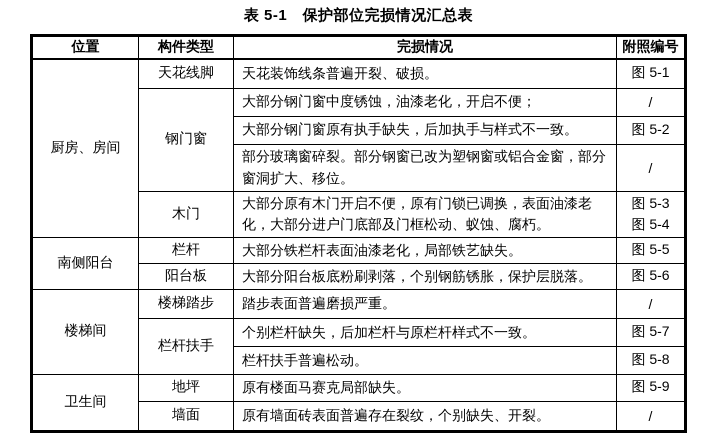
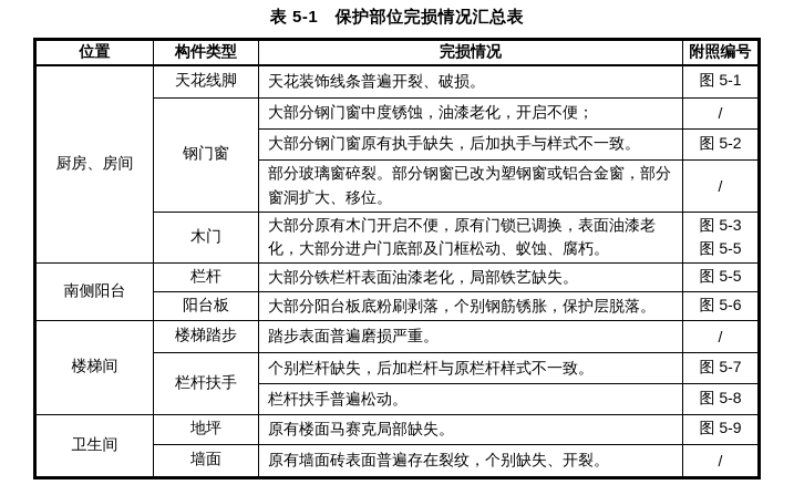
  表 5-1 保护部位完损情况汇总表
  位置	构件类型	完损情况	附照编号
  厨房、房间	天花线脚	天花装饰线条普遍开裂、破损。	图 5-1
  钢门窗	大部分钢门窗中度锈蚀，油漆老化，开启不便；	/
  大部分钢门窗原有执手缺失，后加执手与样式不一致。	图 5-2
  部分玻璃窗碎裂。部分钢窗已改为塑钢窗或铝合金窗，部分窗洞扩大、移位。	/
- 木门	大部分原有木门开启不便，原有门锁已调换，表面油漆老化，大部分进户门底部及门框松动、蚁蚀、腐朽。	图 5-3 图 5-4
+ 木门	大部分原有木门开启不便，原有门锁已调换，表面油漆老化，大部分进户门底部及门框松动、蚁蚀、腐朽。	图 5-3 图 5-5
  南侧阳台	栏杆	大部分铁栏杆表面油漆老化，局部铁艺缺失。	图 5-5
  阳台板	大部分阳台板底粉刷剥落，个别钢筋锈胀，保护层脱落。	图 5-6
  楼梯间	楼梯踏步	踏步表面普遍磨损严重。	/
  栏杆扶手	个别栏杆缺失，后加栏杆与原栏杆样式不一致。	图 5-7
  栏杆扶手普遍松动。	图 5-8
  卫生间	地坪	原有楼面马赛克局部缺失。	图 5-9
  墙面	原有墙面砖表面普遍存在裂纹，个别缺失、开裂。	/
